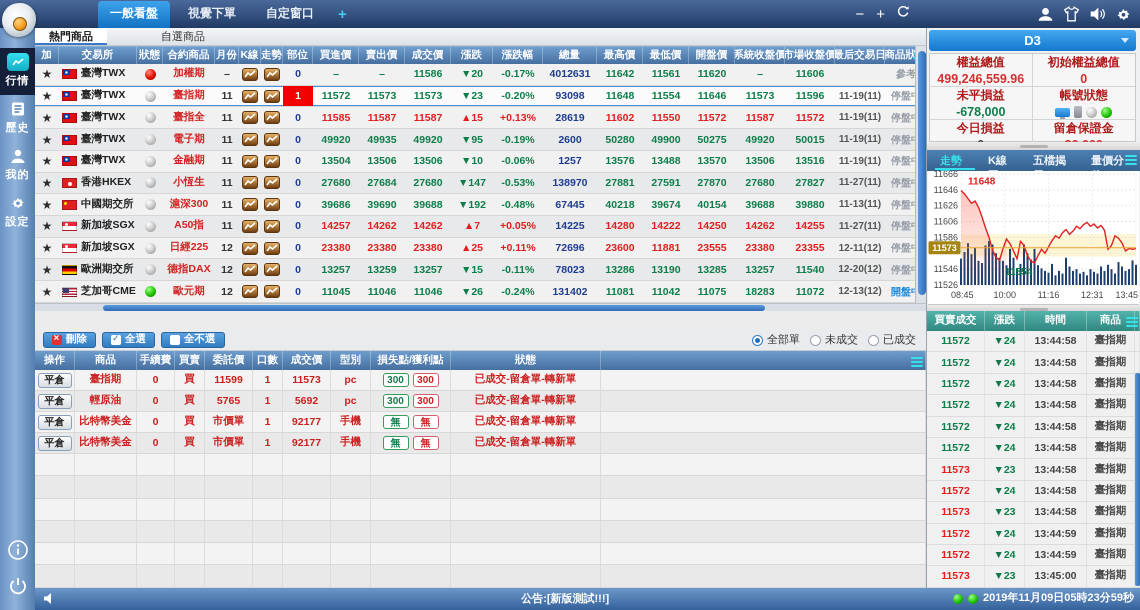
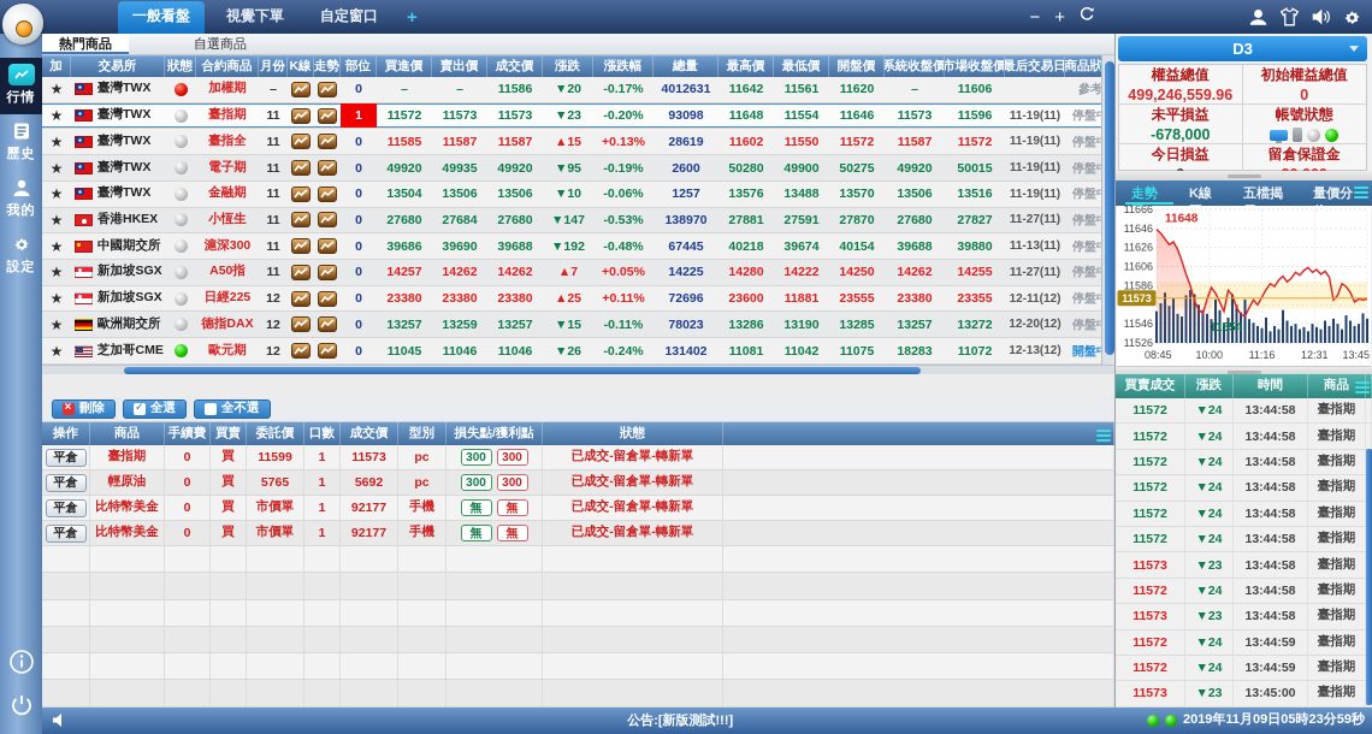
  一般看盤
  視覺下單
  自定窗口
  +
  −
  +
  行情
  歷史
  我的
  設定
  熱門商品
  自選商品
  加
  交易所
  狀態
  合約商品
  月份
  K線
  走勢
  部位
  買進價
  賣出價
  成交價
  漲跌
  漲跌幅
  總量
  最高價
  最低價
  開盤價
  系統收盤價
  市場收盤價
  最后交易日
  商品狀
  ★
  臺灣TWX
  加權期
  –
  0
  –
  –
  11586
  ▼20
  -0.17%
  4012631
  11642
  11561
  11620
  –
  11606
  參考
  ★
  臺灣TWX
  臺指期
  11
  1
  11572
  11573
  11573
  ▼23
  -0.20%
  93098
  11648
  11554
  11646
  11573
  11596
  11-19(11)
  ★
  臺灣TWX
  臺指全
  11
  0
  11585
  11587
  11587
  ▲15
  +0.13%
  28619
  11602
  11550
  11572
  11587
  11572
  11-19(11)
  ★
  臺灣TWX
  電子期
  11
  0
  49920
  49935
  49920
  ▼95
  -0.19%
  2600
  50280
  49900
  50275
  49920
  50015
  11-19(11)
  ★
  臺灣TWX
  金融期
  11
  0
  13504
  13506
  13506
  ▼10
  -0.06%
  1257
  13576
  13488
  13570
  13506
  13516
  11-19(11)
  ★
  香港HKEX
  小恆生
  11
  0
  27680
  27684
  27680
  ▼147
  -0.53%
  138970
  27881
  27591
  27870
  27680
  27827
  11-27(11)
  ★
  中國期交所
  滬深300
  11
  0
  39686
  39690
  39688
  ▼192
  -0.48%
  67445
  40218
  39674
  40154
  39688
  39880
  11-13(11)
  ★
  新加坡SGX
  A50指
  11
  0
  14257
  14262
  14262
  ▲7
  +0.05%
  14225
  14280
  14222
  14250
  14262
  14255
  11-27(11)
  ★
  新加坡SGX
  日經225
  12
  0
  23380
  23380
  23380
  ▲25
  +0.11%
  72696
  23600
  11881
  23555
  23380
  23355
  12-11(12)
  ★
  歐洲期交所
  德指DAX
  12
  0
  13257
  13259
  13257
  ▼15
  -0.11%
  78023
  13286
  13190
  13285
  13257
- 11540
+ 13272
  12-20(12)
  ★
  芝加哥CME
  歐元期
  12
  0
  11045
  11046
  11046
  ▼26
  -0.24%
  131402
  11081
  11042
  11075
  18283
  11072
  12-13(12)
  刪除
  全選
  全不選
- 全部單
- 未成交
- 已成交
  操作
  商品
  手續費
  買賣
  委託價
  口數
  成交價
  型別
  損失點/獲利點
  狀態
  平倉
  臺指期
  0
  買
  11599
  1
  11573
  pc
  300
  300
  已成交-留倉單-轉新單
  平倉
  輕原油
  0
  買
  5765
  1
  5692
  pc
  300
  300
  已成交-留倉單-轉新單
  平倉
  比特幣美金
  0
  買
  市價單
  1
  92177
  手機
  無
  無
  已成交-留倉單-轉新單
  平倉
  比特幣美金
  0
  買
  市價單
  1
  92177
  手機
  無
  無
  已成交-留倉單-轉新單
  D3
  權益總值
  499,246,559.96
  初始權益總值
  0
  未平損益
  -678,000
  帳號狀態
  今日損益
  留倉保證金
  五檔揭
  量價分
  11666
  11646
  11626
  11606
  11586
  11546
  11526
  11573
  08:45
  10:00
  11:16
  12:31
  13:45
  11648
  11554
  買賣成交
  漲跌
  時間
  商品
  11572
  ▼24
  13:44:58
  臺指期
  11572
  ▼24
  13:44:58
  臺指期
  11572
  ▼24
  13:44:58
  臺指期
  11572
  ▼24
  13:44:58
  臺指期
  11572
  ▼24
  13:44:58
  臺指期
  11572
  ▼24
  13:44:58
  臺指期
  11573
  ▼23
  13:44:58
  臺指期
  11572
  ▼24
  13:44:58
  臺指期
  11573
  ▼23
  13:44:58
  臺指期
  11572
  ▼24
  13:44:59
  臺指期
  11572
  ▼24
  13:44:59
  臺指期
  11573
  ▼23
  13:45:00
  臺指期
  公告:[新版測試!!!]
  2019年11月09日05時23分59秒
